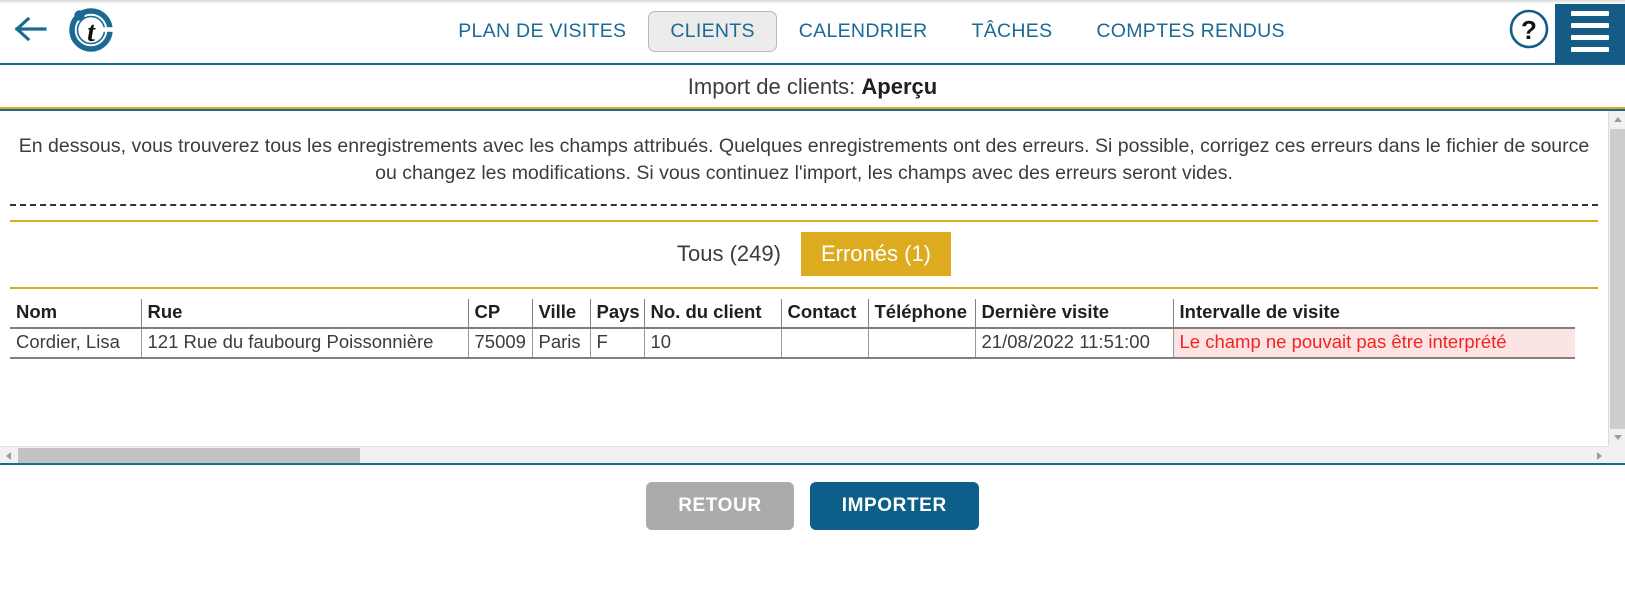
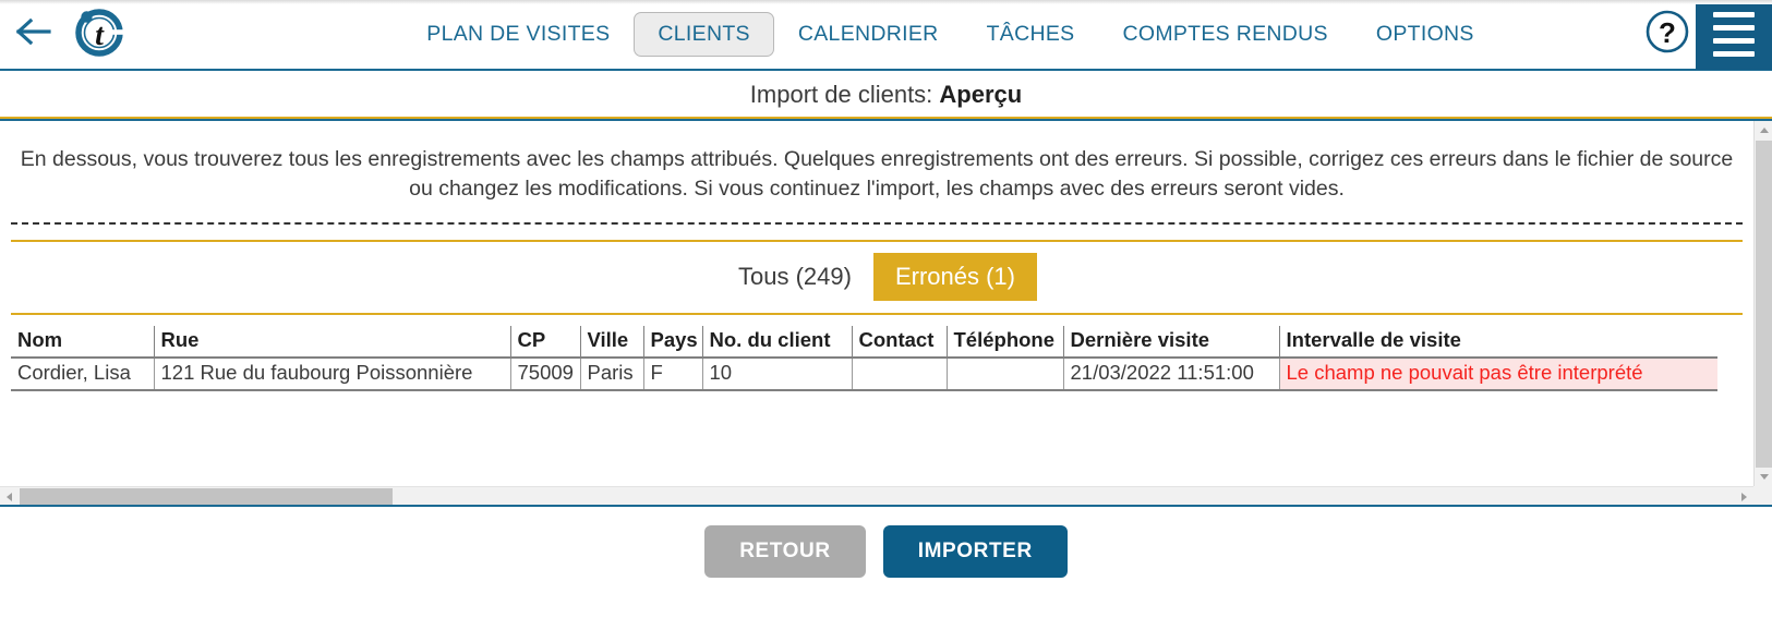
  t
  PLAN DE VISITES
  CLIENTS
  CALENDRIER
  TÂCHES
  COMPTES RENDUS
+ OPTIONS
  ?
  Import de clients: Aperçu
  En dessous, vous trouverez tous les enregistrements avec les champs attribués. Quelques enregistrements ont des erreurs. Si possible, corrigez ces erreurs dans le fichier de source ou changez les modifications. Si vous continuez l'import, les champs avec des erreurs seront vides.
  Tous (249)
  Erronés (1)
  Nom	Rue	CP	Ville	Pays	No. du client	Contact	Téléphone	Dernière visite	Intervalle de visite
- Cordier, Lisa	121 Rue du faubourg Poissonnière	75009	Paris	F	10			21/08/2022 11:51:00	Le champ ne pouvait pas être interprété
+ Cordier, Lisa	121 Rue du faubourg Poissonnière	75009	Paris	F	10			21/03/2022 11:51:00	Le champ ne pouvait pas être interprété
  RETOUR
  IMPORTER
